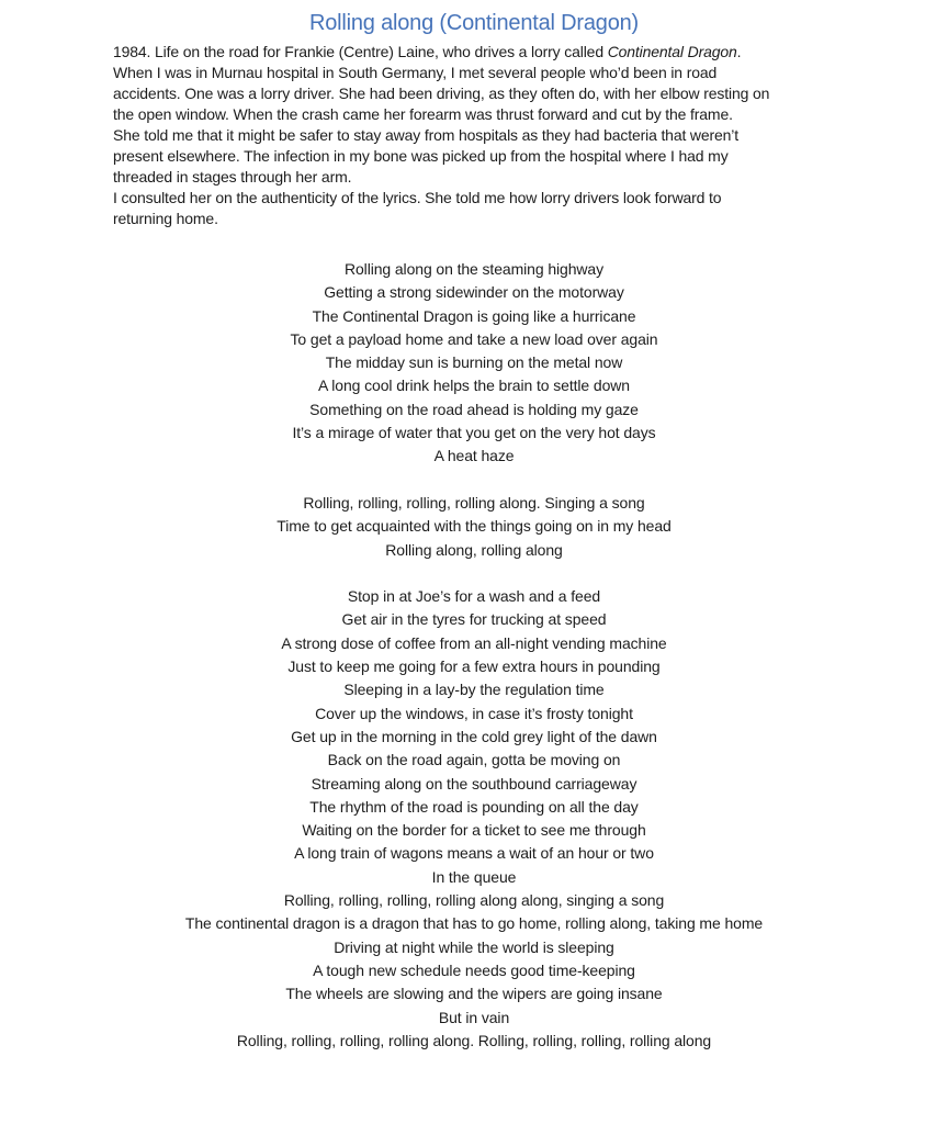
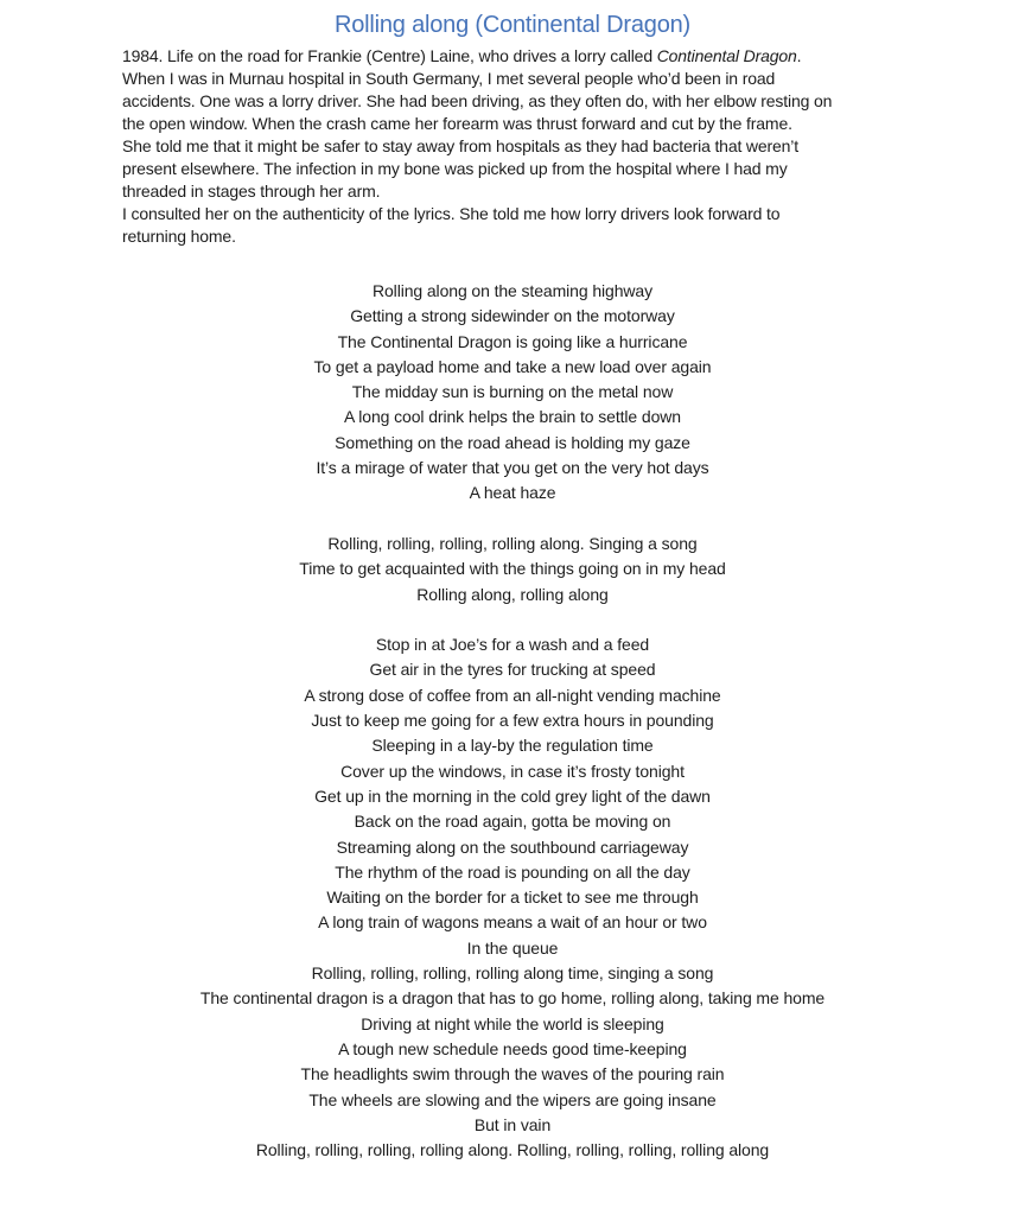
  Rolling along (Continental Dragon)
  1984. Life on the road for Frankie (Centre) Laine, who drives a lorry called Continental Dragon.
  When I was in Murnau hospital in South Germany, I met several people who’d been in road
  accidents. One was a lorry driver. She had been driving, as they often do, with her elbow resting on
  the open window. When the crash came her forearm was thrust forward and cut by the frame.
  She told me that it might be safer to stay away from hospitals as they had bacteria that weren’t
  present elsewhere. The infection in my bone was picked up from the hospital where I had my
  threaded in stages through her arm.
  I consulted her on the authenticity of the lyrics. She told me how lorry drivers look forward to
  returning home.
  Rolling along on the steaming highway
  Getting a strong sidewinder on the motorway
  The Continental Dragon is going like a hurricane
  To get a payload home and take a new load over again
  The midday sun is burning on the metal now
  A long cool drink helps the brain to settle down
  Something on the road ahead is holding my gaze
  It’s a mirage of water that you get on the very hot days
  A heat haze
  Rolling, rolling, rolling, rolling along. Singing a song
  Time to get acquainted with the things going on in my head
  Rolling along, rolling along
  Stop in at Joe’s for a wash and a feed
  Get air in the tyres for trucking at speed
  A strong dose of coffee from an all-night vending machine
  Just to keep me going for a few extra hours in pounding
  Sleeping in a lay-by the regulation time
  Cover up the windows, in case it’s frosty tonight
  Get up in the morning in the cold grey light of the dawn
  Back on the road again, gotta be moving on
  Streaming along on the southbound carriageway
  The rhythm of the road is pounding on all the day
  Waiting on the border for a ticket to see me through
  A long train of wagons means a wait of an hour or two
  In the queue
- Rolling, rolling, rolling, rolling along along, singing a song
+ Rolling, rolling, rolling, rolling along time, singing a song
  The continental dragon is a dragon that has to go home, rolling along, taking me home
  Driving at night while the world is sleeping
  A tough new schedule needs good time-keeping
+ The headlights swim through the waves of the pouring rain
  The wheels are slowing and the wipers are going insane
  But in vain
  Rolling, rolling, rolling, rolling along. Rolling, rolling, rolling, rolling along
